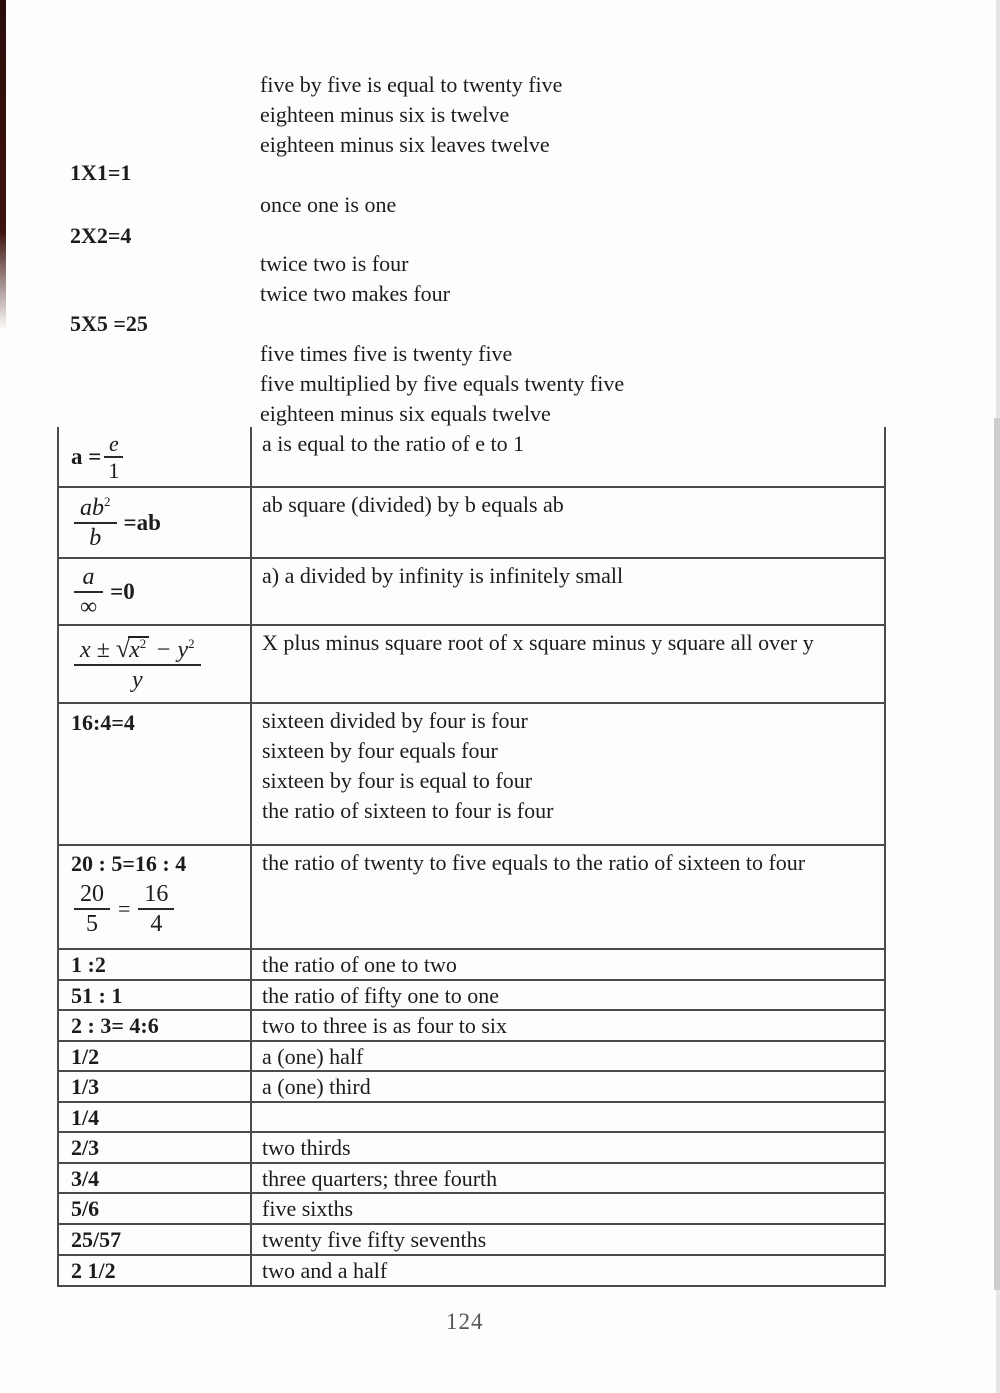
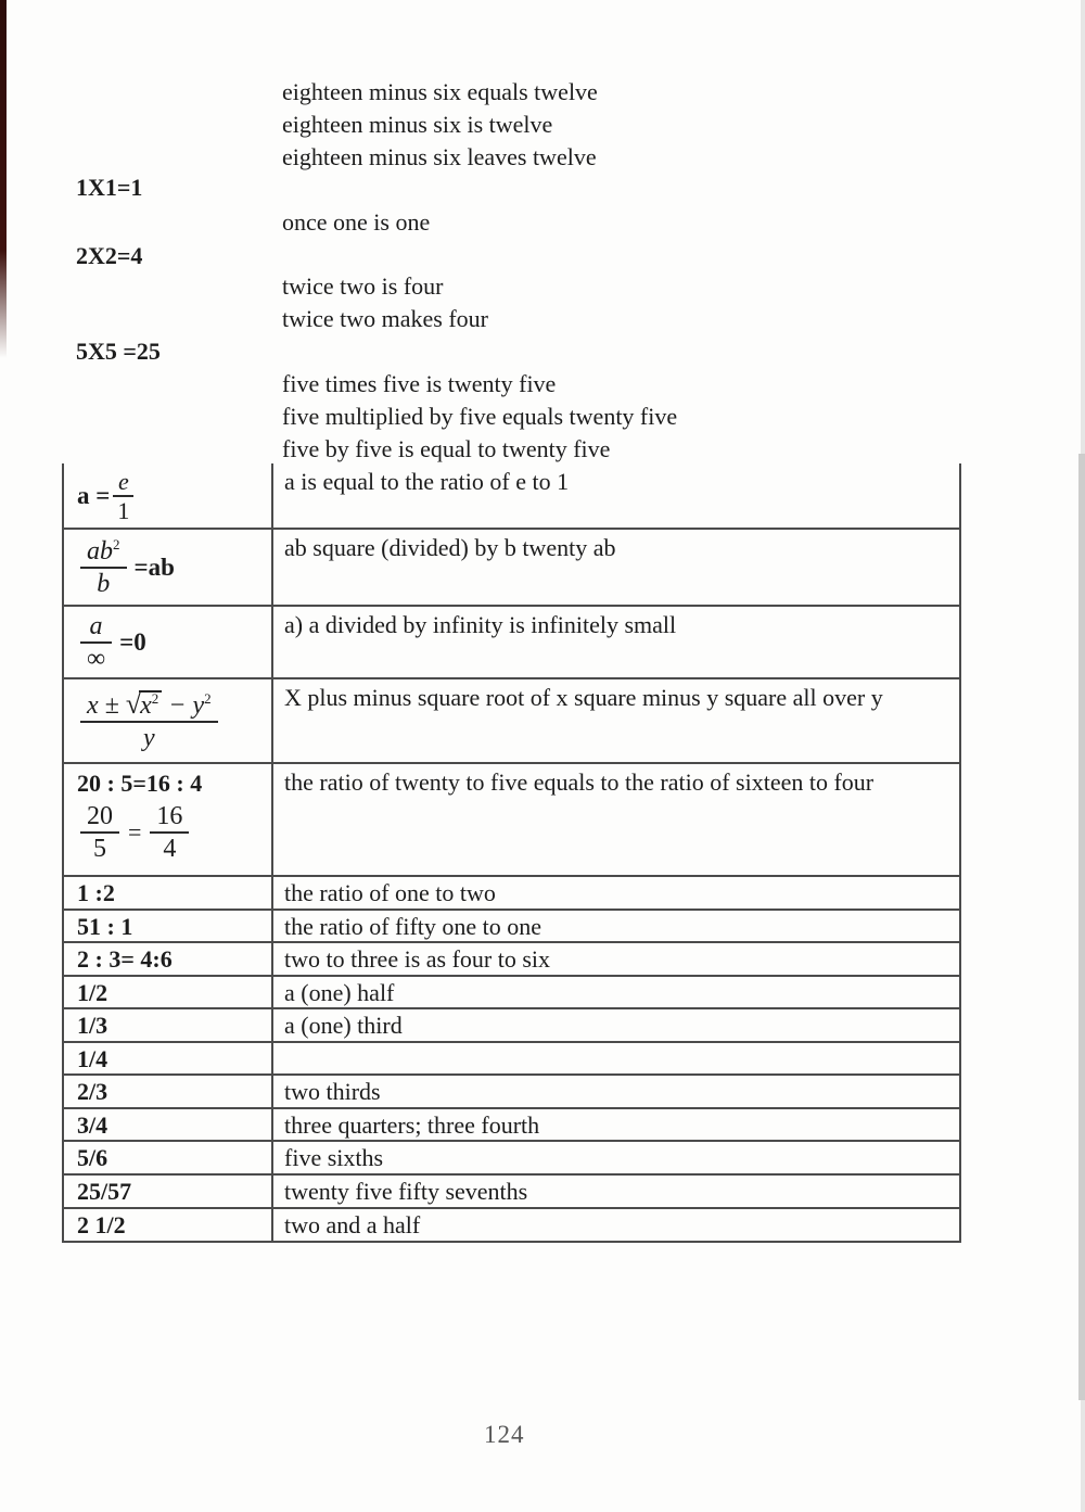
- five by five is equal to twenty five
+ eighteen minus six equals twelve
  eighteen minus six is twelve
  eighteen minus six leaves twelve
  once one is one
  twice two is four
  twice two makes four
  five times five is twenty five
  five multiplied by five equals twenty five
- eighteen minus six equals twelve
+ five by five is equal to twenty five
  1X1=1
  2X2=4
  5X5 =25
  a =
  e
  1
  a is equal to the ratio of e to 1
  ab2
  b
  =ab
- ab square (divided) by b equals ab
+ ab square (divided) by b twenty ab
  a
  ∞
  =0
  a) a divided by infinity is infinitely small
  x ± √x2 − y2
  y
  X plus minus square root of x square minus y square all over y
- 16:4=4
- sixteen divided by four is four
- sixteen by four equals four
- sixteen by four is equal to four
- the ratio of sixteen to four is four
  20 : 5=16 : 4
  20
  5
  =
  16
  4
  the ratio of twenty to five equals to the ratio of sixteen to four
  1 :2
  the ratio of one to two
  51 : 1
  the ratio of fifty one to one
  2 : 3= 4:6
  two to three is as four to six
  1/2
  a (one) half
  1/3
  a (one) third
  1/4
  2/3
  two thirds
  3/4
  three quarters; three fourth
  5/6
  five sixths
  25/57
  twenty five fifty sevenths
  2 1/2
  two and a half
  124
